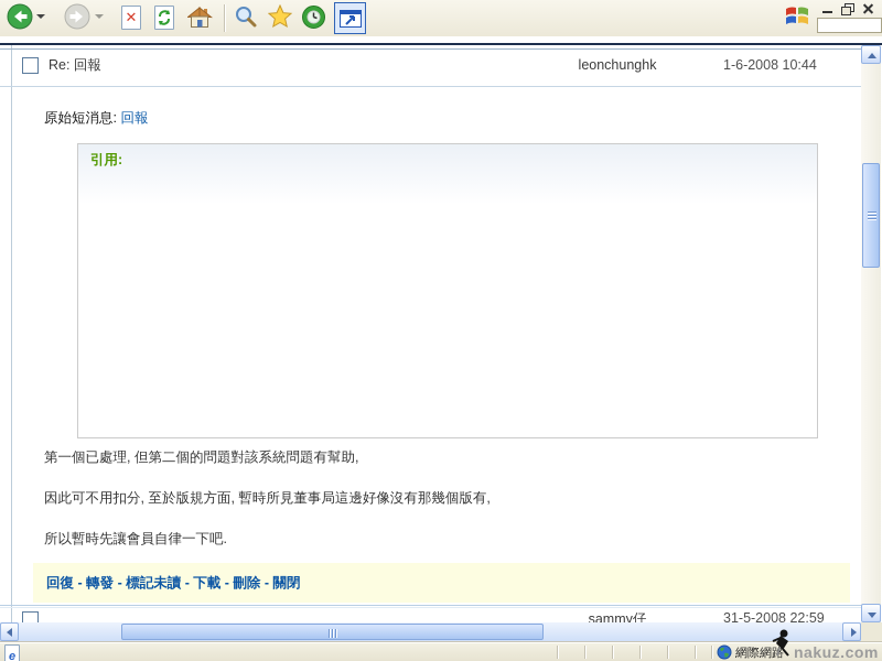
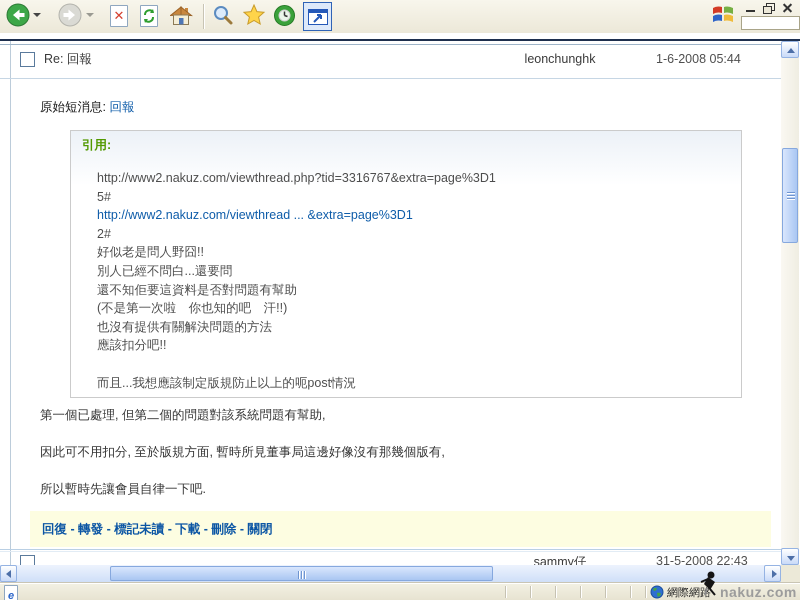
  ✕
  Re: 回報
  leonchunghk
- 1-6-2008 10:44
+ 1-6-2008 05:44
  原始短消息: 回報
  引用:
+ http://www2.nakuz.com/viewthread.php?tid=3316767&extra=page%3D1
+ 5#
+ http://www2.nakuz.com/viewthread ... &extra=page%3D1
+ 2#
+ 好似老是問人野囧!!
+ 別人已經不問白...還要問
+ 還不知佢要這資料是否對問題有幫助
+ (不是第一次啦 你也知的吧 汗!!)
+ 也沒有提供有關解決問題的方法
+ 應該扣分吧!!
+ 而且...我想應該制定版規防止以上的呃post情況
  第一個已處理, 但第二個的問題對該系統問題有幫助,
  因此可不用扣分, 至於版規方面, 暫時所見董事局這邊好像沒有那幾個版有,
  所以暫時先讓會員自律一下吧.
  回復 - 轉發 - 標記未讀 - 下載 - 刪除 - 關閉
  sammy仔
- 31-5-2008 22:59
+ 31-5-2008 22:43
  e
  網際網
  nakuz.com
